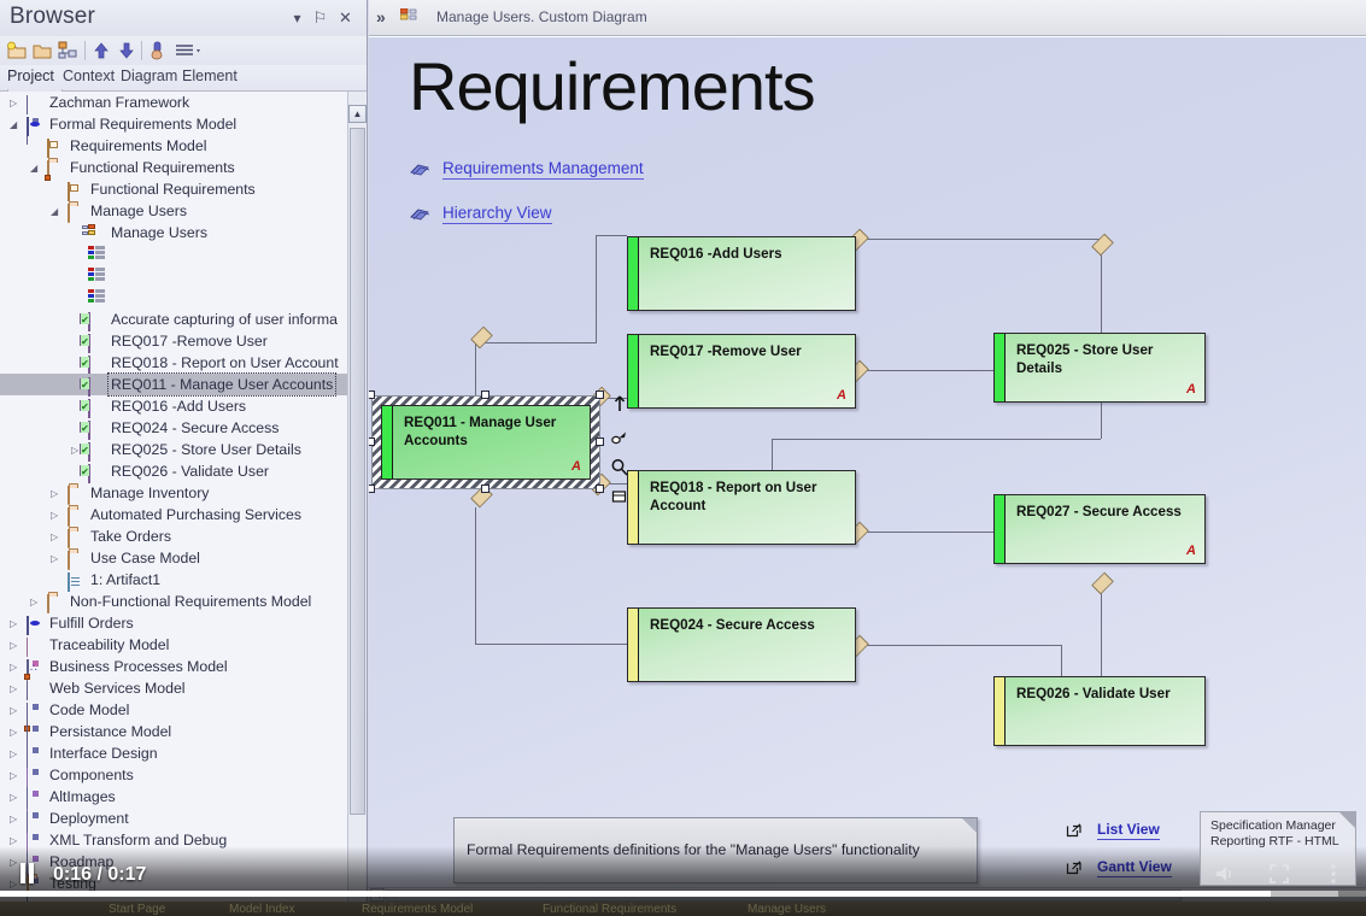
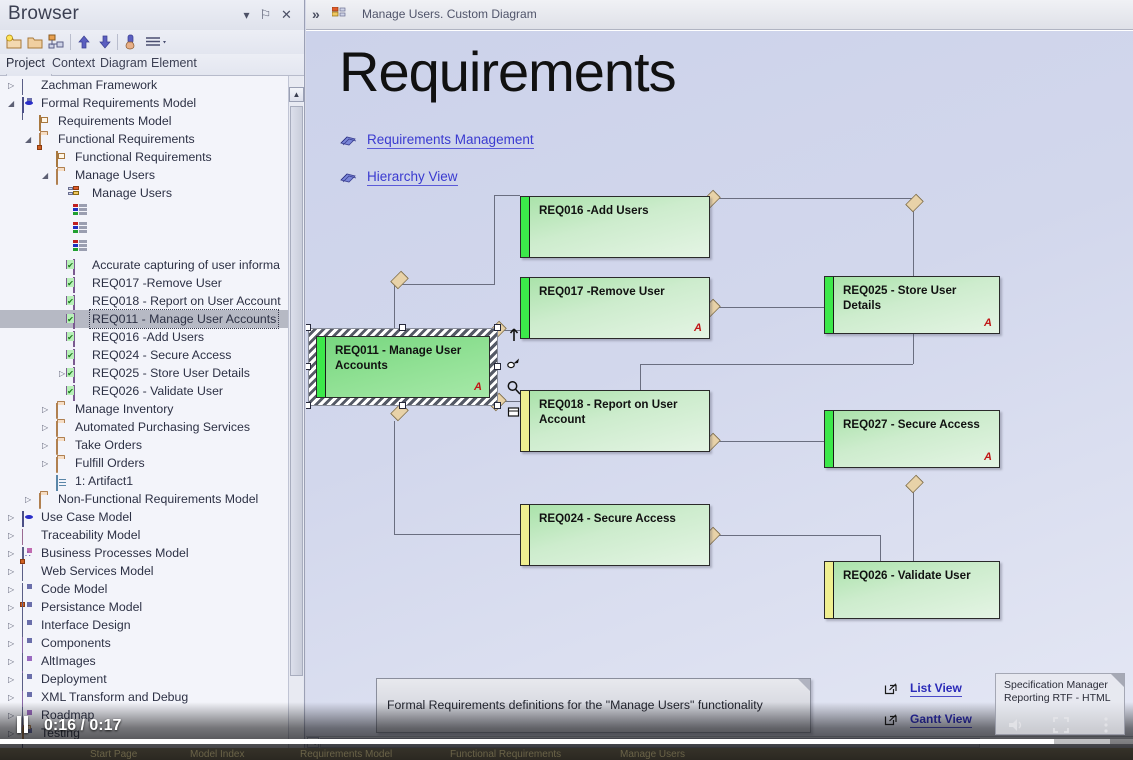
  Browser
  ▾
  ⚐
  ✕
  Project
  Context
  Diagram
  Element
  Zachman Framework
  Formal Requirements Model
  Requirements Model
  Functional Requirements
  Functional Requirements
  Manage Users
  Manage Users
  Accurate capturing of user informa
  REQ017 -Remove User
  REQ018 - Report on User Account
  REQ011 - Manage User Accounts
  REQ016 -Add Users
  REQ024 - Secure Access
  REQ025 - Store User Details
  REQ026 - Validate User
  Manage Inventory
  Automated Purchasing Services
  Take Orders
- Use Case Model
+ Fulfill Orders
  1: Artifact1
  Non-Functional Requirements Model
- Fulfill Orders
+ Use Case Model
  Traceability Model
  Business Processes Model
  Web Services Model
  Code Model
  Persistance Model
  Interface Design
  Components
  AltImages
  Deployment
  XML Transform and Debug
  ▲
  »
  Manage Users. Custom Diagram
  Requirements
  Requirements Management
  Hierarchy View
  REQ016 -Add Users
  REQ017 -Remove User
  A
  REQ018 - Report on User Account
  REQ024 - Secure Access
  REQ025 - Store User Details
  A
  REQ027 - Secure Access
  A
  REQ026 - Validate User
  REQ011 - Manage User Accounts
  A
  List View
  Specification Manager
  Reporting RTF - HTML
  0:16 / 0:17
  Start Page
  Model Index
  Requirements Model
  Functional Requirements
  Manage Users
